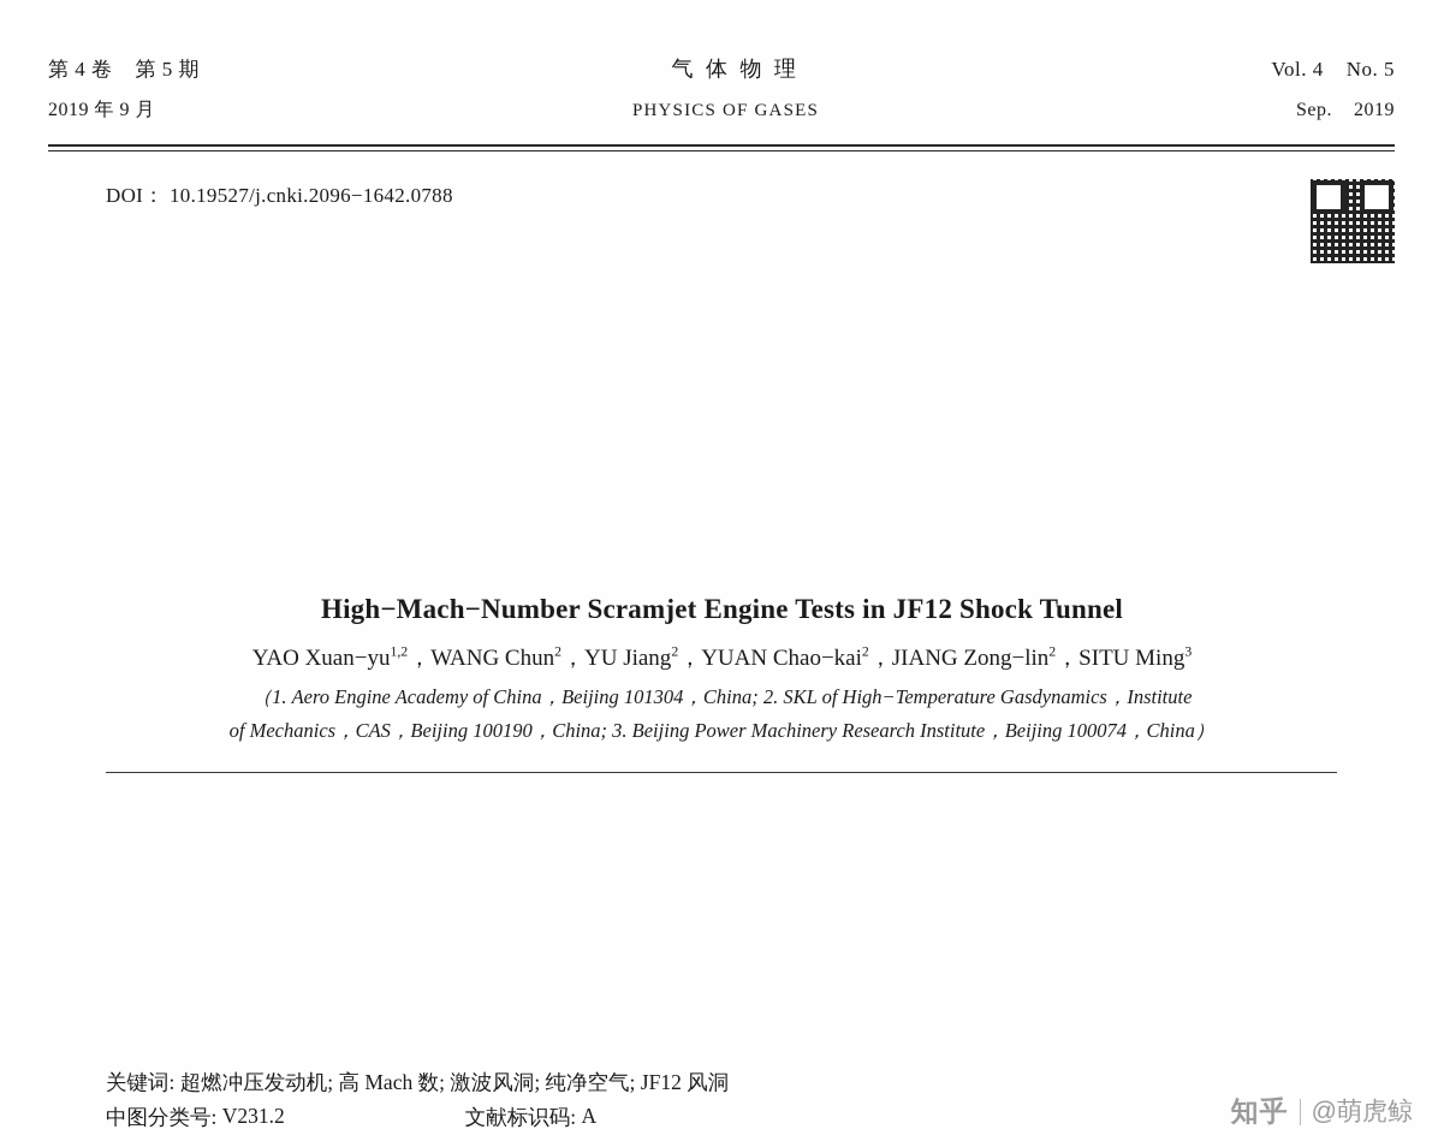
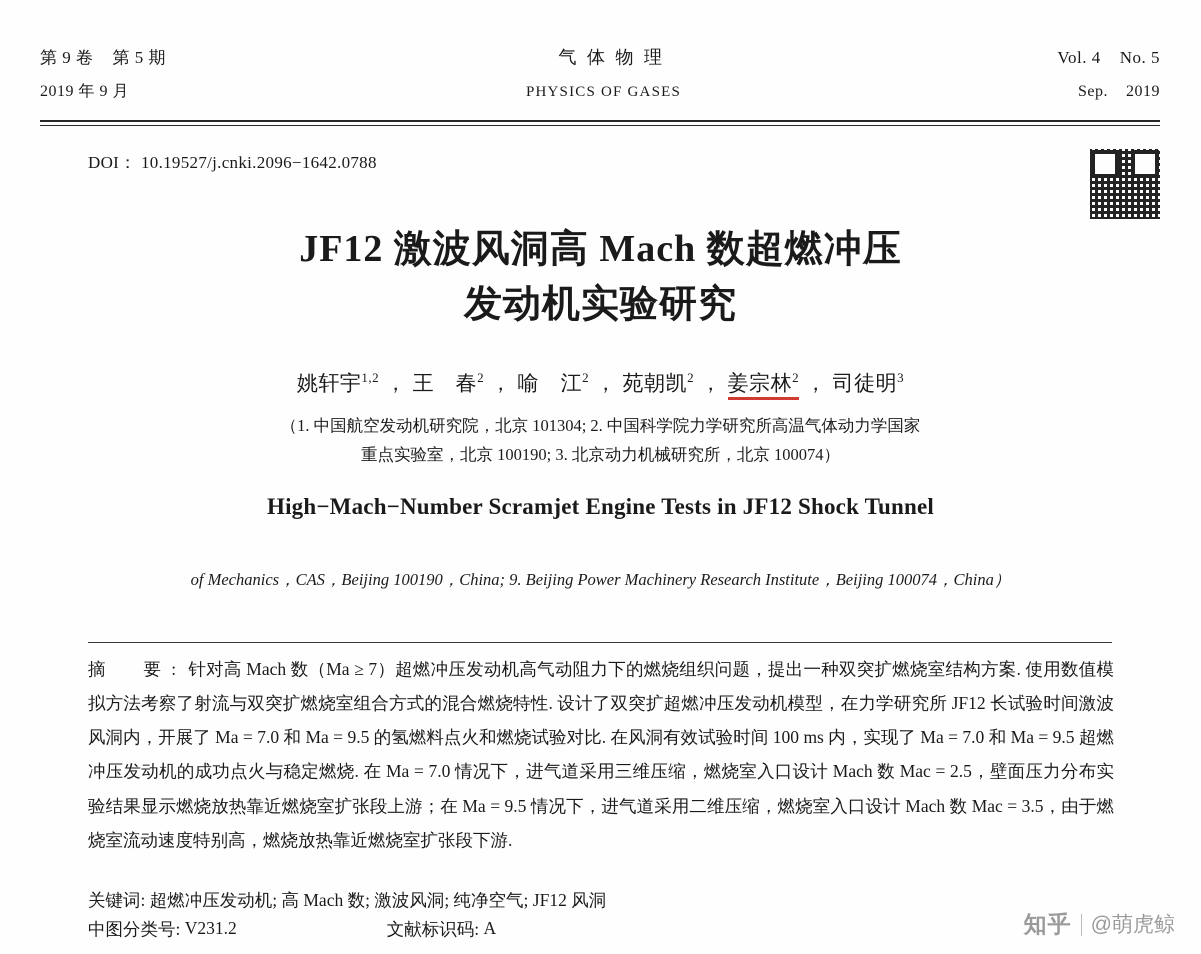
- 第 4 卷 第 5 期
+ 第 9 卷 第 5 期
  气 体 物 理
  Vol. 4 No. 5
  2019 年 9 月
  PHYSICS OF GASES
  Sep. 2019
  DOI： 10.19527/j.cnki.2096−1642.0788
+ JF12 激波风洞高 Mach 数超燃冲压
+ 发动机实验研究
+ 姚轩宇1,2 ， 王 春2 ， 喻 江2 ， 苑朝凯2 ， 姜宗林2 ， 司徒明3
+ （1. 中国航空发动机研究院，北京 101304; 2. 中国科学院力学研究所高温气体动力学国家
+ 重点实验室，北京 100190; 3. 北京动力机械研究所，北京 100074）
  High−Mach−Number Scramjet Engine Tests in JF12 Shock Tunnel
- YAO Xuan−yu1,2，WANG Chun2，YU Jiang2，YUAN Chao−kai2，JIANG Zong−lin2，SITU Ming3
- （1. Aero Engine Academy of China，Beijing 101304，China; 2. SKL of High−Temperature Gasdynamics，Institute
- of Mechanics，CAS，Beijing 100190，China; 3. Beijing Power Machinery Research Institute，Beijing 100074，China）
+ of Mechanics，CAS，Beijing 100190，China; 9. Beijing Power Machinery Research Institute，Beijing 100074，China）
+ 摘 要:针对高 Mach 数（Ma ≥ 7）超燃冲压发动机高气动阻力下的燃烧组织问题，提出一种双突扩燃烧室结构方案. 使用数值模拟方法考察了射流与双突扩燃烧室组合方式的混合燃烧特性. 设计了双突扩超燃冲压发动机模型，在力学研究所 JF12 长试验时间激波风洞内，开展了 Ma = 7.0 和 Ma = 9.5 的氢燃料点火和燃烧试验对比. 在风洞有效试验时间 100 ms 内，实现了 Ma = 7.0 和 Ma = 9.5 超燃冲压发动机的成功点火与稳定燃烧. 在 Ma = 7.0 情况下，进气道采用三维压缩，燃烧室入口设计 Mach 数 Mac = 2.5，壁面压力分布实验结果显示燃烧放热靠近燃烧室扩张段上游；在 Ma = 9.5 情况下，进气道采用二维压缩，燃烧室入口设计 Mach 数 Mac = 3.5，由于燃烧室流动速度特别高，燃烧放热靠近燃烧室扩张段下游.
  关键词: 超燃冲压发动机; 高 Mach 数; 激波风洞; 纯净空气; JF12 风洞
  中图分类号:
  V231.2
  文献标识码:
  A
  知乎
  @萌虎鲸
